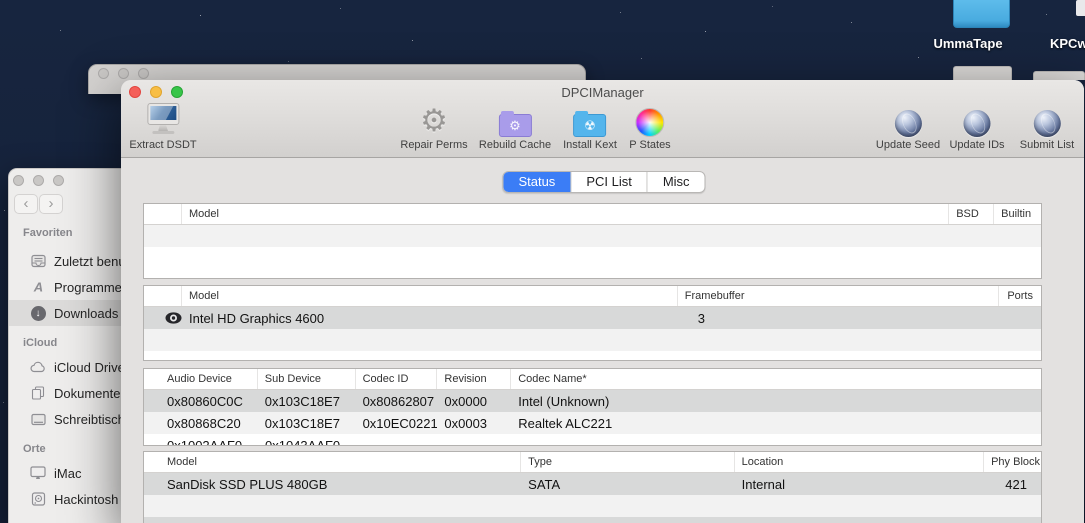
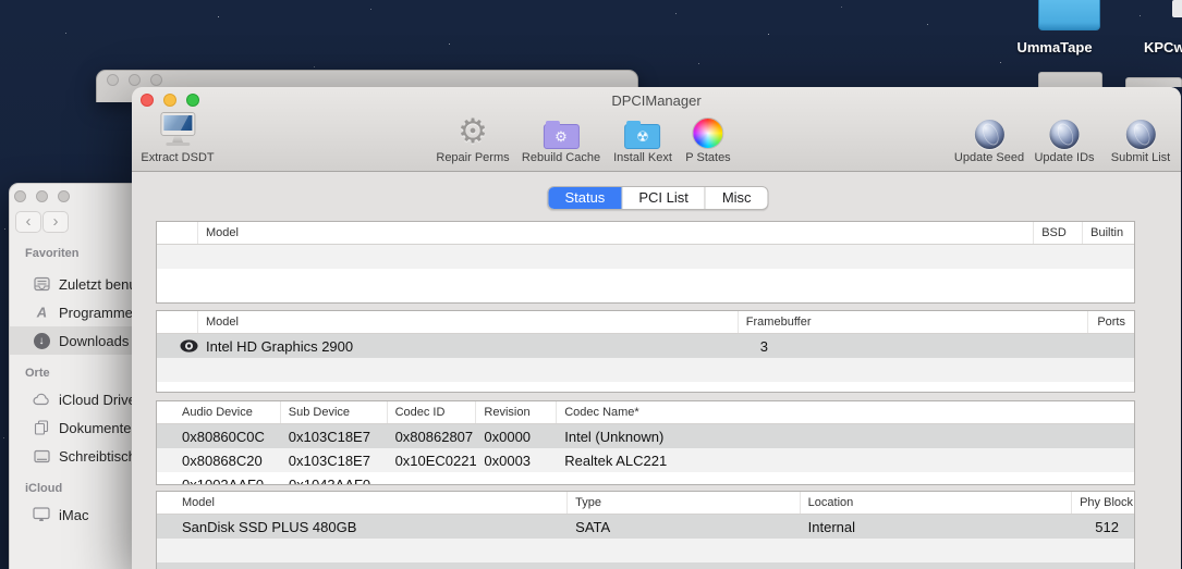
  UmmaTape
  KPCw
  ‹
  ›
  Favoriten
  Zuletzt ben
  A
  Programme
  ↓
  Downloads
- iCloud
+ Orte
  iCloud Driv
  Dokumente
  Schreibtisc
- Orte
+ iCloud
  iMac
- Hackintosh
  DPCIManager
  Extract DSDT
  ⚙
  Repair Perms
  ⚙
  Rebuild Cache
  ☢
  Install Kext
  P States
  Update Seed
  Update IDs
  Submit List
  Status
  PCI List
  Misc
  Model
  BSD
  Builtin
  Model
  Framebuffer
  Ports
- Intel HD Graphics 4600
+ Intel HD Graphics 2900
  3
  Audio Device
  Sub Device
  Codec ID
  Revision
  Codec Name*
  0x80860C0C
  0x103C18E7
  0x80862807
  0x0000
  Intel (Unknown)
  0x80868C20
  0x103C18E7
  0x10EC0221
  0x0003
  Realtek ALC221
  Model
  Type
  Location
  Phy Block
  SanDisk SSD PLUS 480GB
  SATA
  Internal
- 421
+ 512
